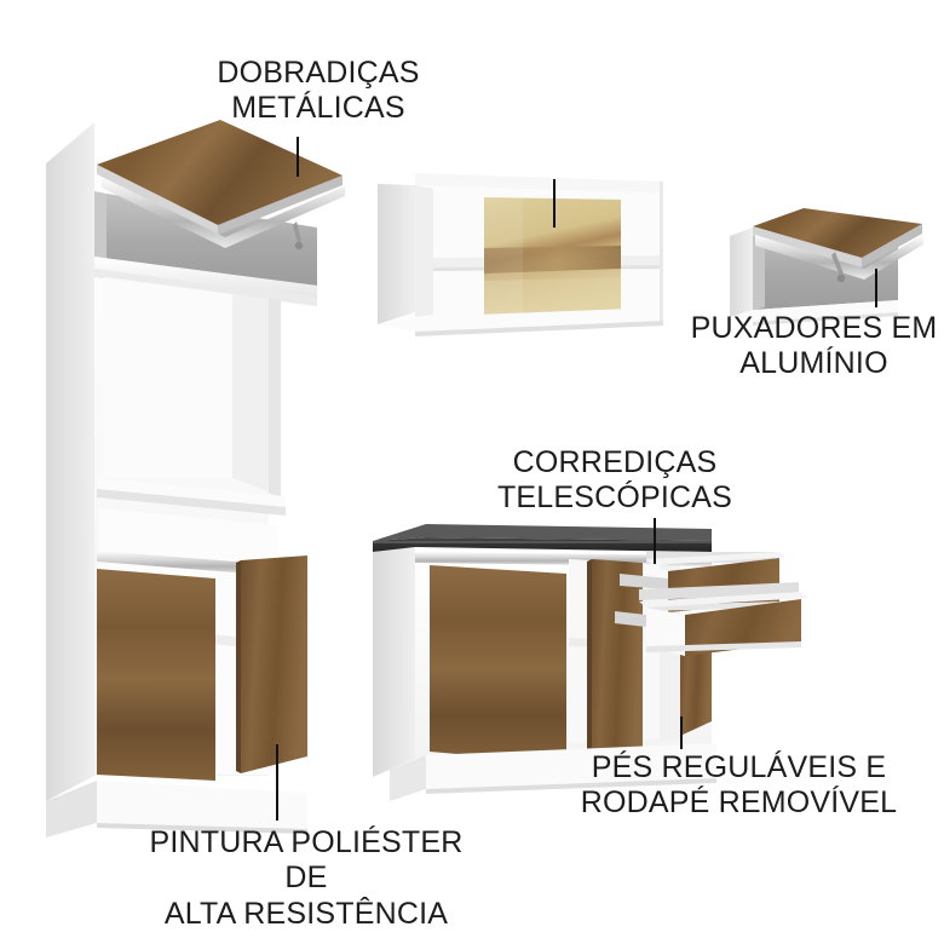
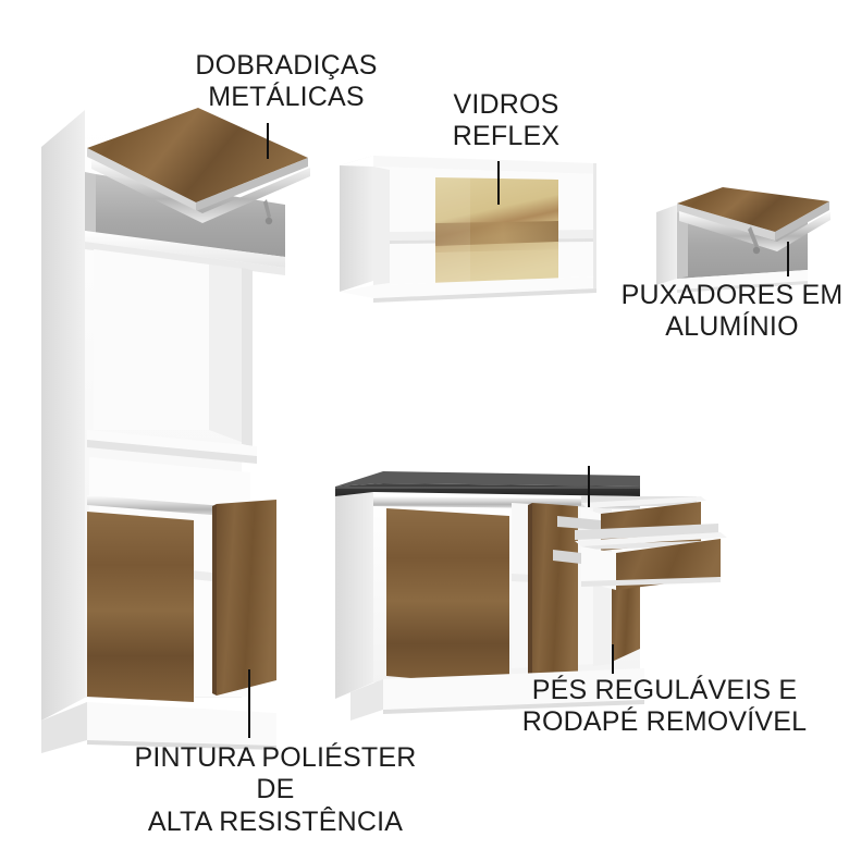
  DOBRADIÇAS
  METÁLICAS
+ VIDROS
+ REFLEX
  PUXADORES EM
  ALUMÍNIO
- CORREDIÇAS
- TELESCÓPICAS
  PÉS REGULÁVEIS E
  RODAPÉ REMOVÍVEL
  PINTURA POLIÉSTER DE
  ALTA RESISTÊNCIA
